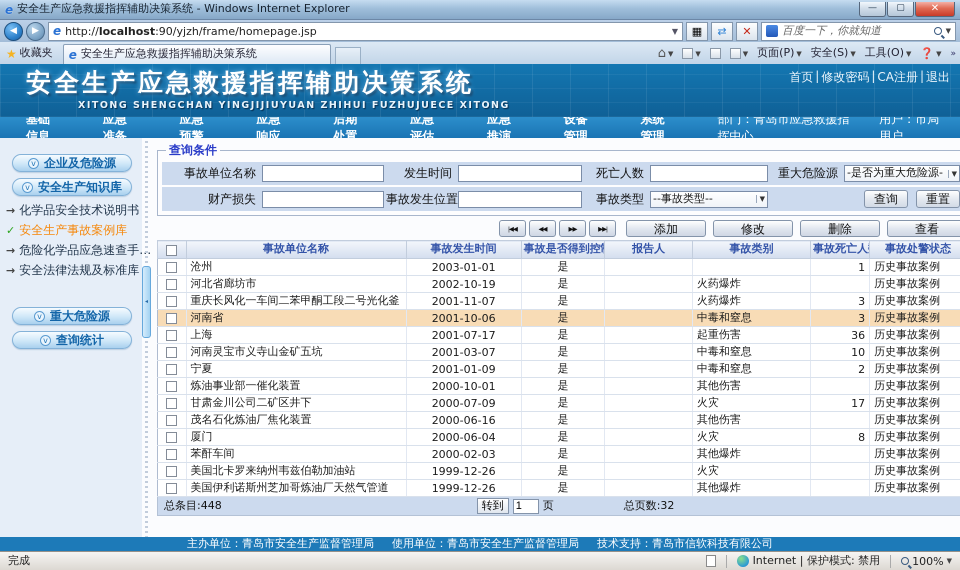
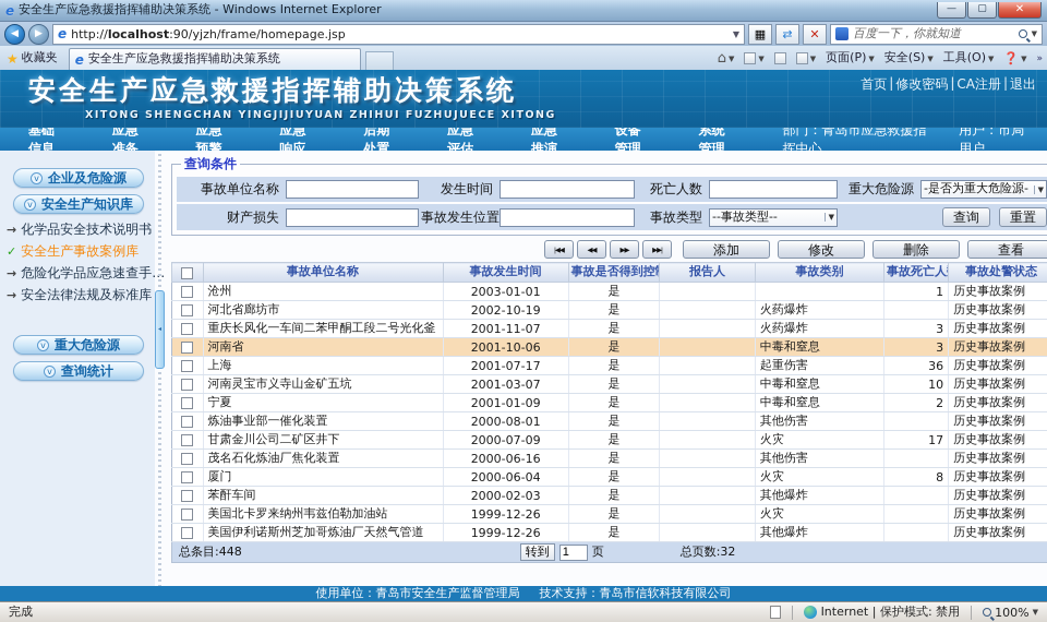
  e
  安全生产应急救援指挥辅助决策系统 - Windows Internet Explorer
  —
  ▢
  ✕
  ◀
  ▶
  e
  http://localhost:90/yjzh/frame/homepage.jsp
  ▼
  ▦
  ⇄
  ✕
  百度一下，你就知道
  ▼
  ★
  收藏夹
  e
  安全生产应急救援指挥辅助决策系统
  ⌂
  ▼
  ▼
  ▼
  页面(P)
  ▼
  安全(S)
  ▼
  工具(O)
  ▼
  ❓
  ▼
  »
  安全生产应急救援指挥辅助决策系统
  XITONG SHENGCHAN YINGJIJIUYUAN ZHIHUI FUZHUJUECE XITONG
  首页
  |
  修改密码
  |
  CA注册
  |
  退出
  基础信息
  应急准备
  应急预警
  应急响应
  后期处置
  应急评估
  应急推演
  设备管理
  系统管理
  部门：青岛市应急救援指挥中心
  用户：市局用户
  v
  企业及危险源
  v
  安全生产知识库
  →
  化学品安全技术说明书
  ✓
  安全生产事故案例库
  →
  危险化学品应急速查手
  →
  安全法律法规及标准库
  v
  重大危险源
  v
  查询统计
  查询条件
  事故单位名称
  发生时间
  死亡人数
  重大危险源
  -是否为重大危险源-
  ▼
  财产损失
  事故发生位置
  事故类型
  --事故类型--
  ▼
  查询
  重置
  添加
  修改
  删除
  查看
  	事故单位名称	事故发生时间	事故是否得到控	报告人	事故类别	事故死亡人	事故处警状态
  	沧州	2003-01-01	是			1	历史事故案例
  	河北省廊坊市	2002-10-19	是		火药爆炸		历史事故案例
  	重庆长风化一车间二苯甲酮工段二号光化釜	2001-11-07	是		火药爆炸	3	历史事故案例
  	河南省	2001-10-06	是		中毒和窒息	3	历史事故案例
  	上海	2001-07-17	是		起重伤害	36	历史事故案例
  	河南灵宝市义寺山金矿五坑	2001-03-07	是		中毒和窒息	10	历史事故案例
  	宁夏	2001-01-09	是		中毒和窒息	2	历史事故案例
- 	炼油事业部一催化装置	2000-10-01	是		其他伤害		历史事故案例
+ 	炼油事业部一催化装置	2000-08-01	是		其他伤害		历史事故案例
  	甘肃金川公司二矿区井下	2000-07-09	是		火灾	17	历史事故案例
  	茂名石化炼油厂焦化装置	2000-06-16	是		其他伤害		历史事故案例
  	厦门	2000-06-04	是		火灾	8	历史事故案例
  	苯酐车间	2000-02-03	是		其他爆炸		历史事故案例
  	美国北卡罗来纳州韦兹伯勒加油站	1999-12-26	是		火灾		历史事故案例
  	美国伊利诺斯州芝加哥炼油厂天然气管道	1999-12-26	是		其他爆炸		历史事故案例
  总条目:448
  转到
  1
  页
  总页数:32
- 主办单位：青岛市安全生产监督管理局
  使用单位：青岛市安全生产监督管理局
  技术支持：青岛市信软科技有限公司
  完成
  Internet | 保护模式: 禁用
  100%
  ▼
